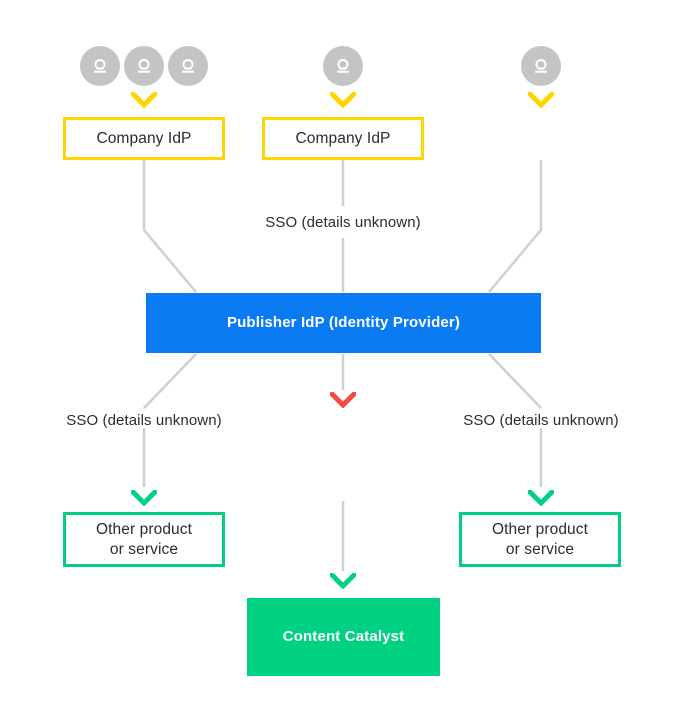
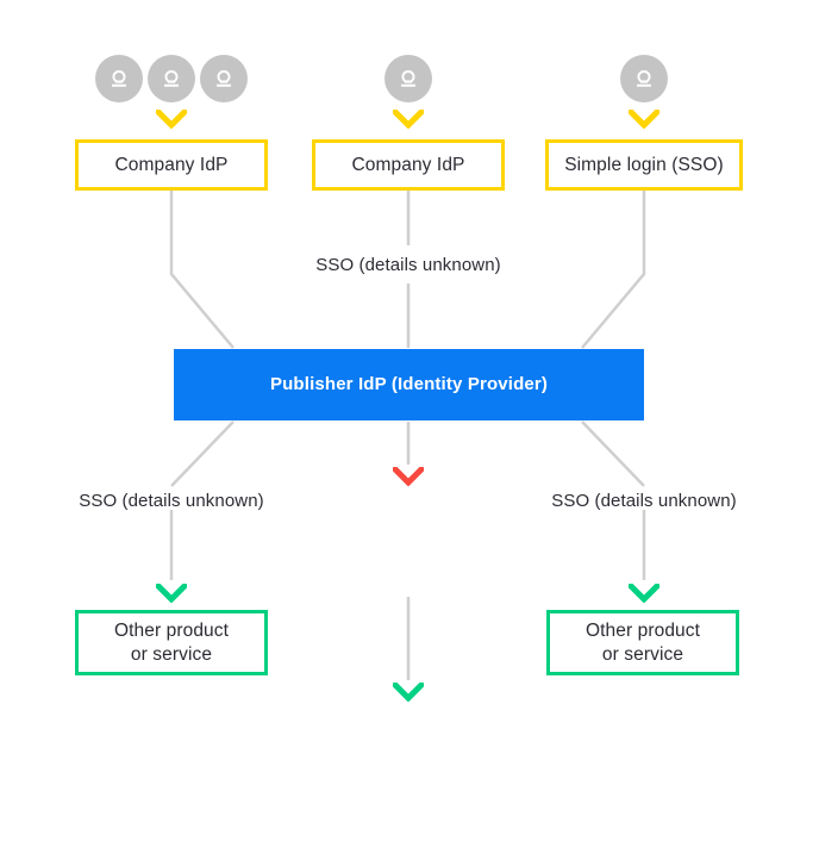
  Company IdP
  Company IdP
+ Simple login (SSO)
  SSO (details unknown)
  Publisher IdP (Identity Provider)
  SSO (details unknown)
  SSO (details unknown)
  Other product
  or service
  Other product
  or service
- Content Catalyst
